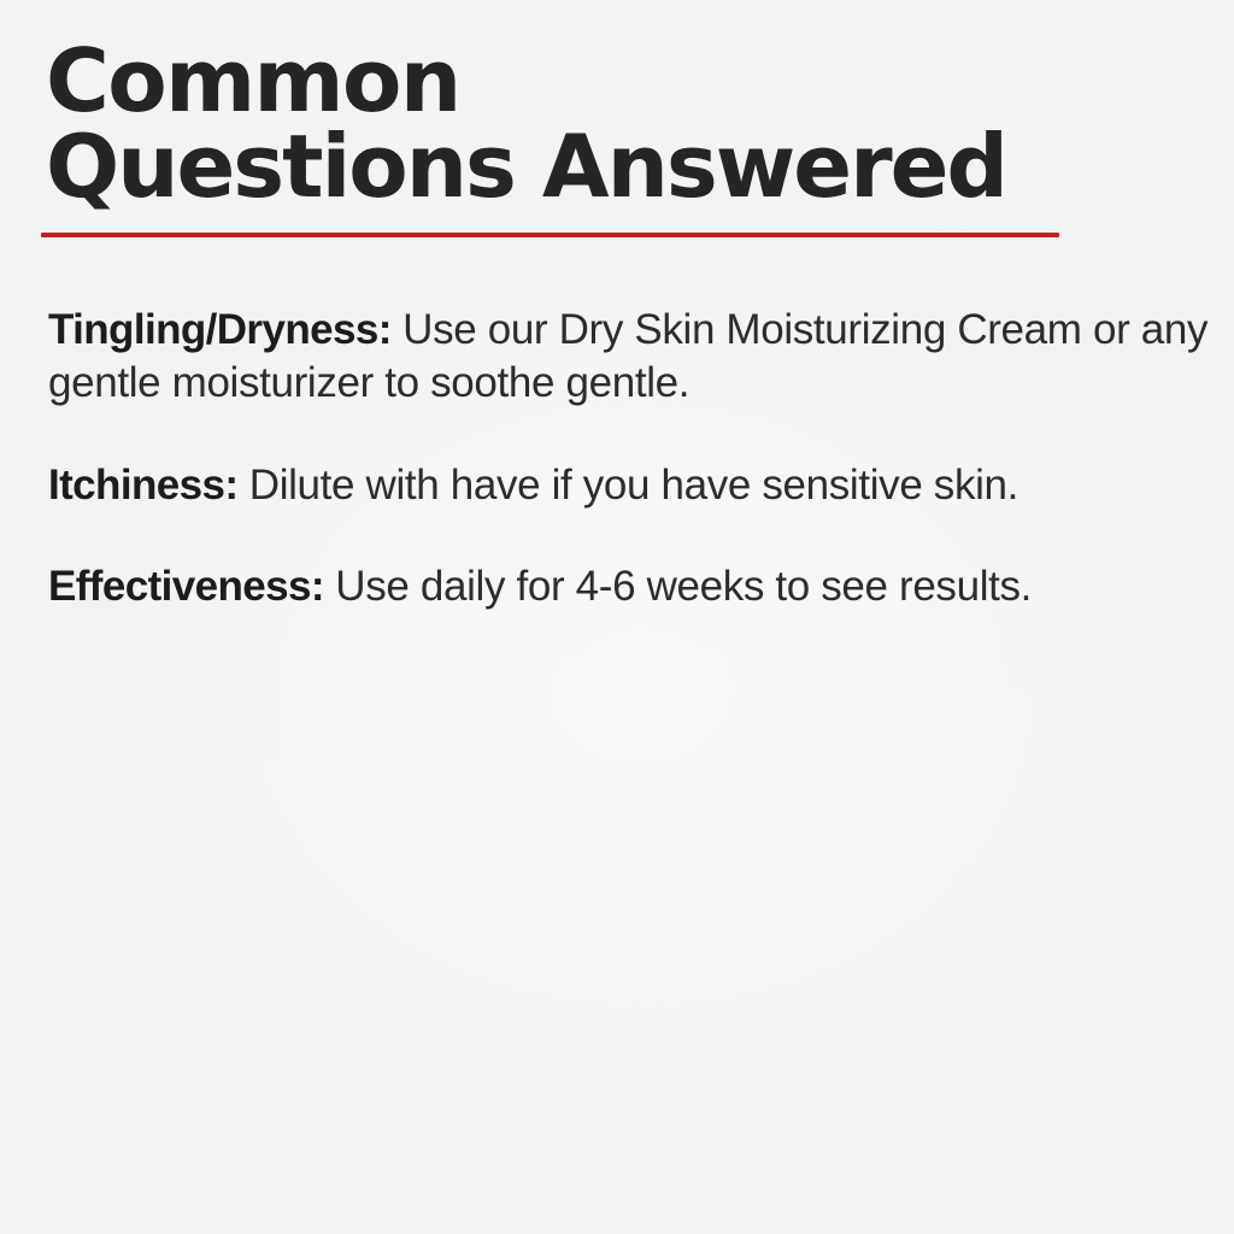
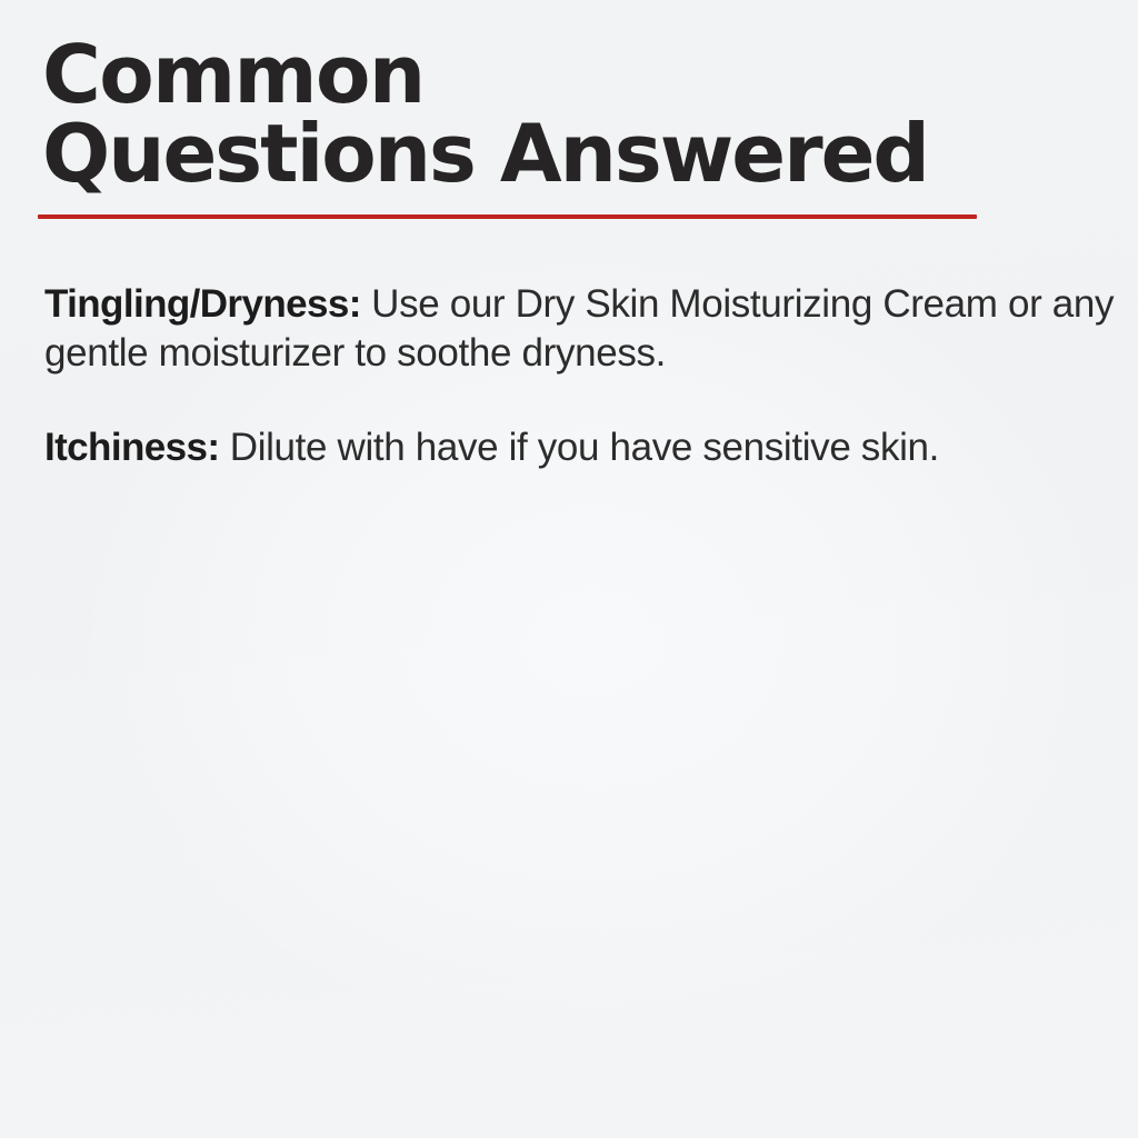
  Common
  Questions Answered
- Tingling/Dryness: Use our Dry Skin Moisturizing Cream or any gentle moisturizer to soothe gentle.
+ Tingling/Dryness: Use our Dry Skin Moisturizing Cream or any gentle moisturizer to soothe dryness.
  Itchiness: Dilute with have if you have sensitive skin.
- Effectiveness: Use daily for 4-6 weeks to see results.
